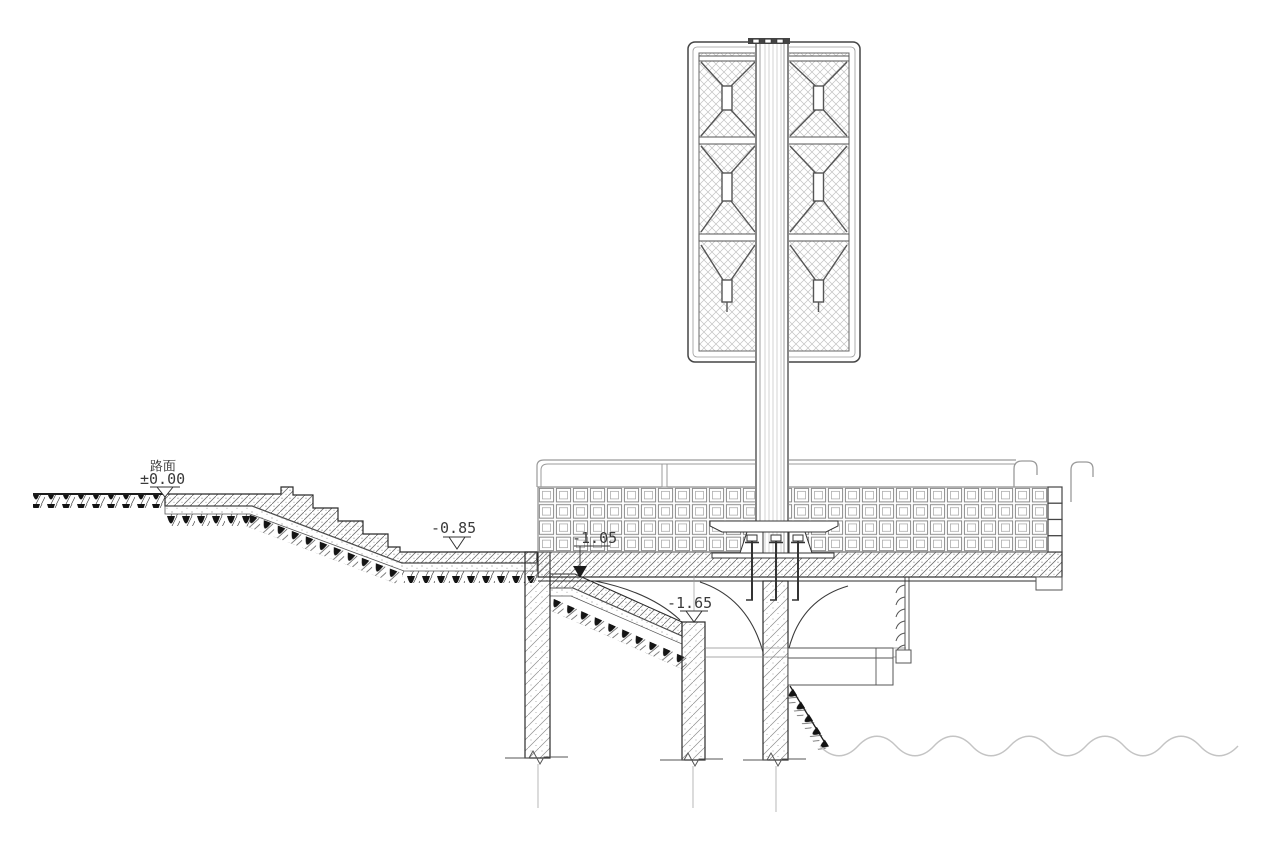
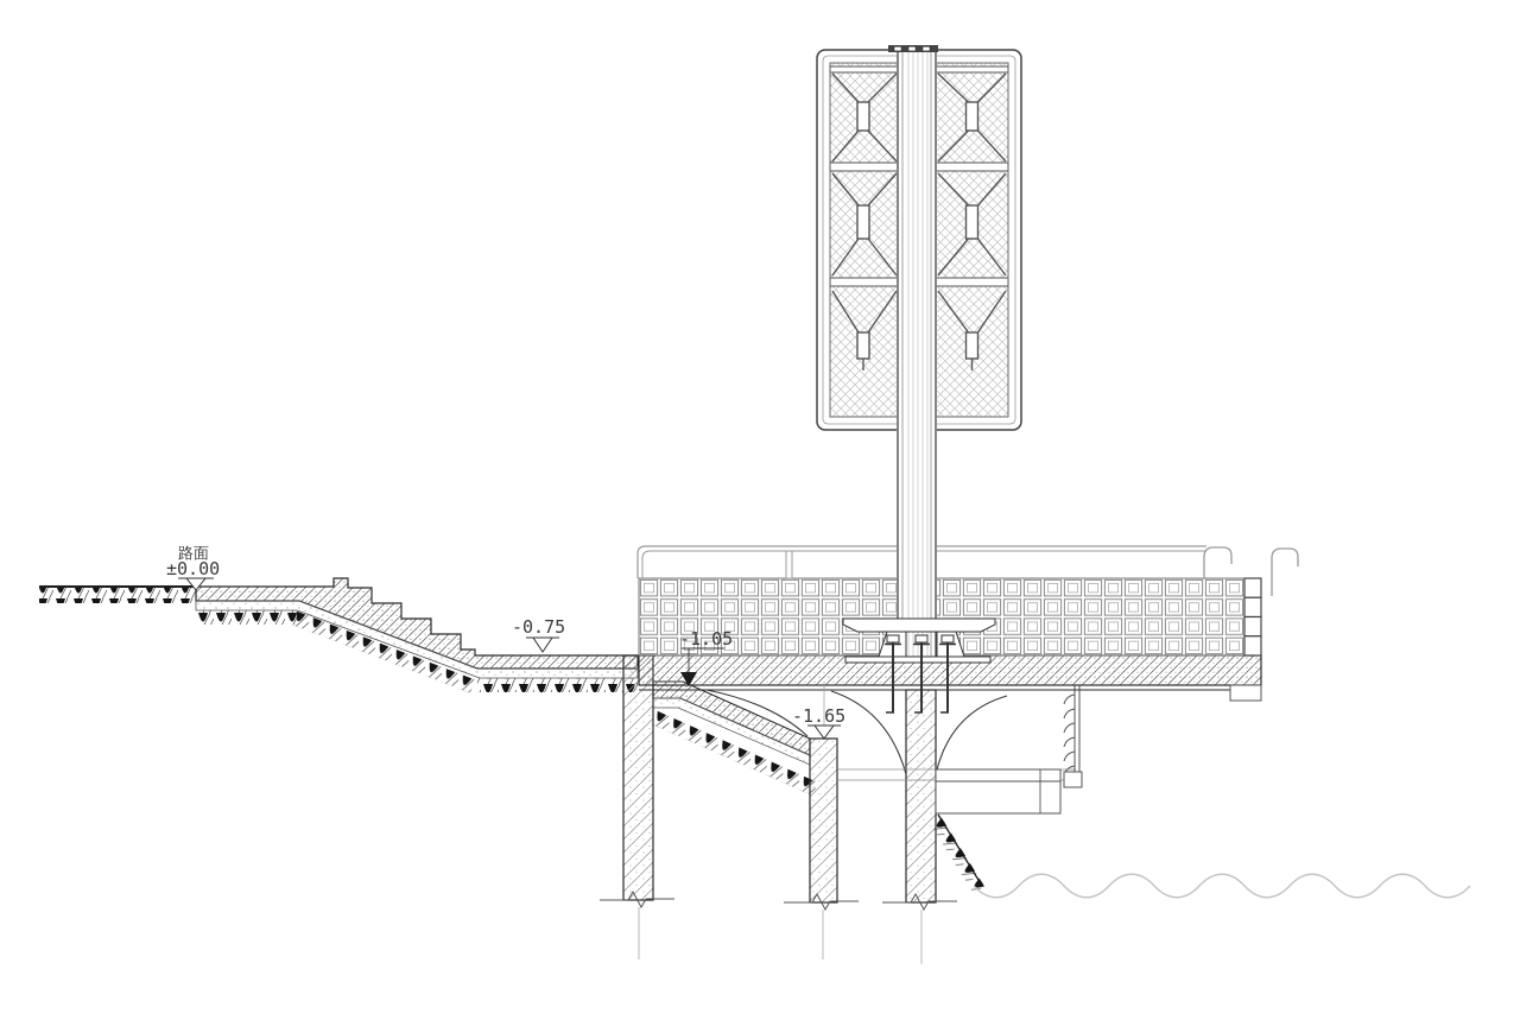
  路面
  ±0.00
- -0.85
+ -0.75
  -1.05
  -1.65
